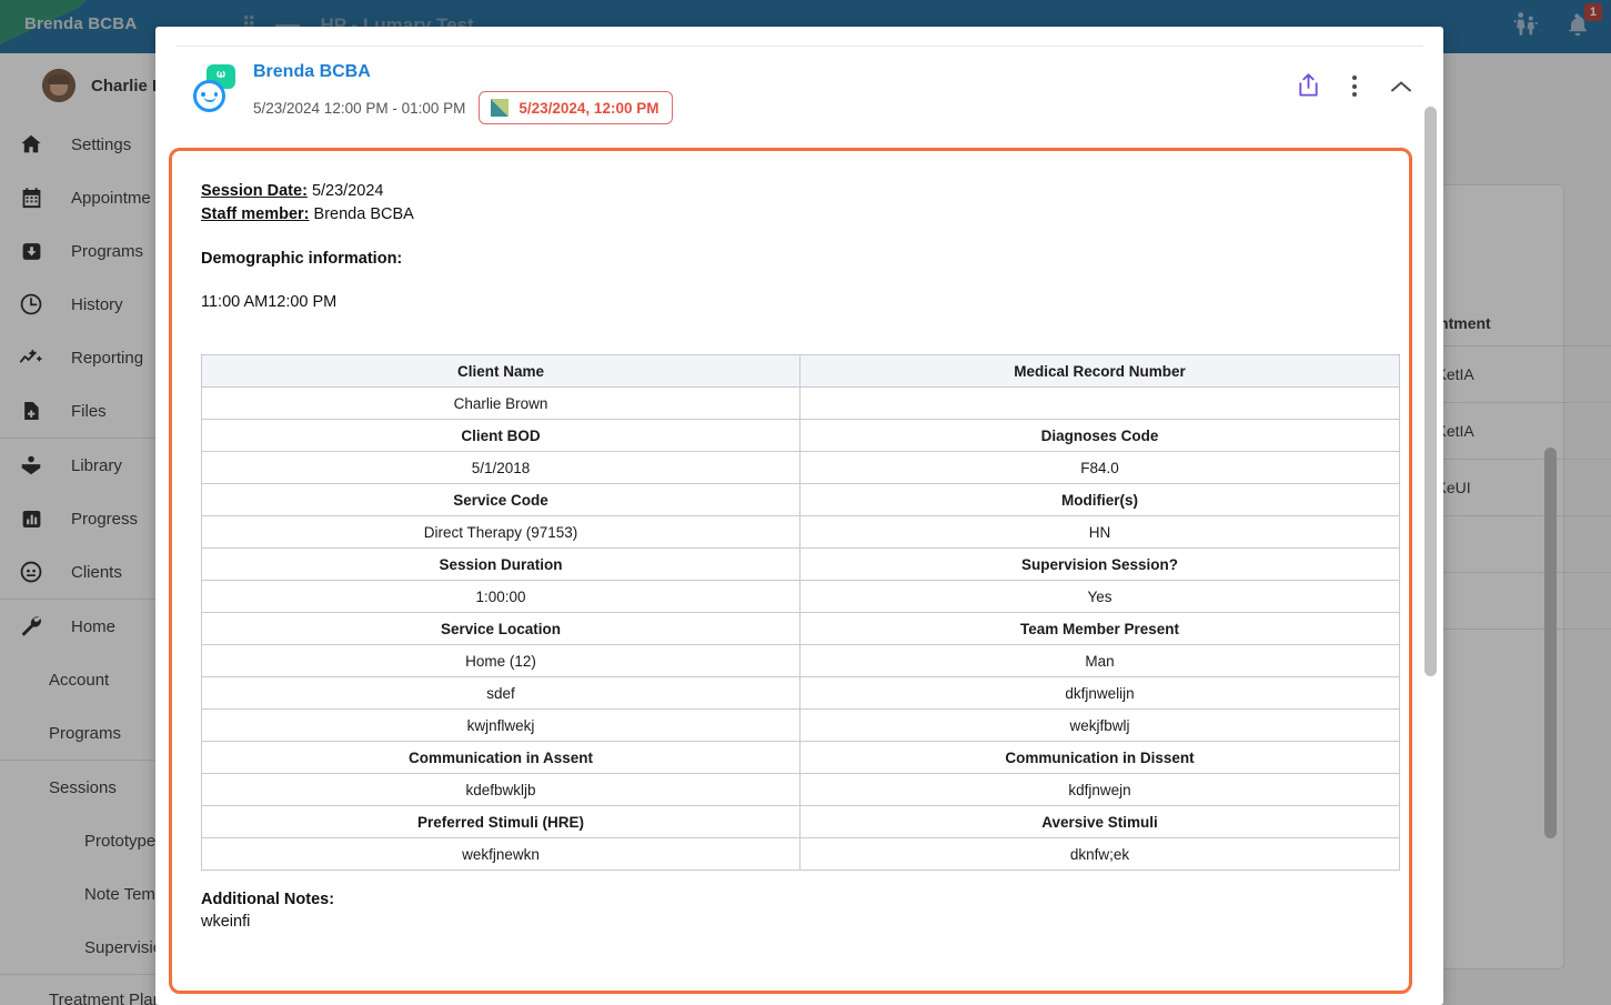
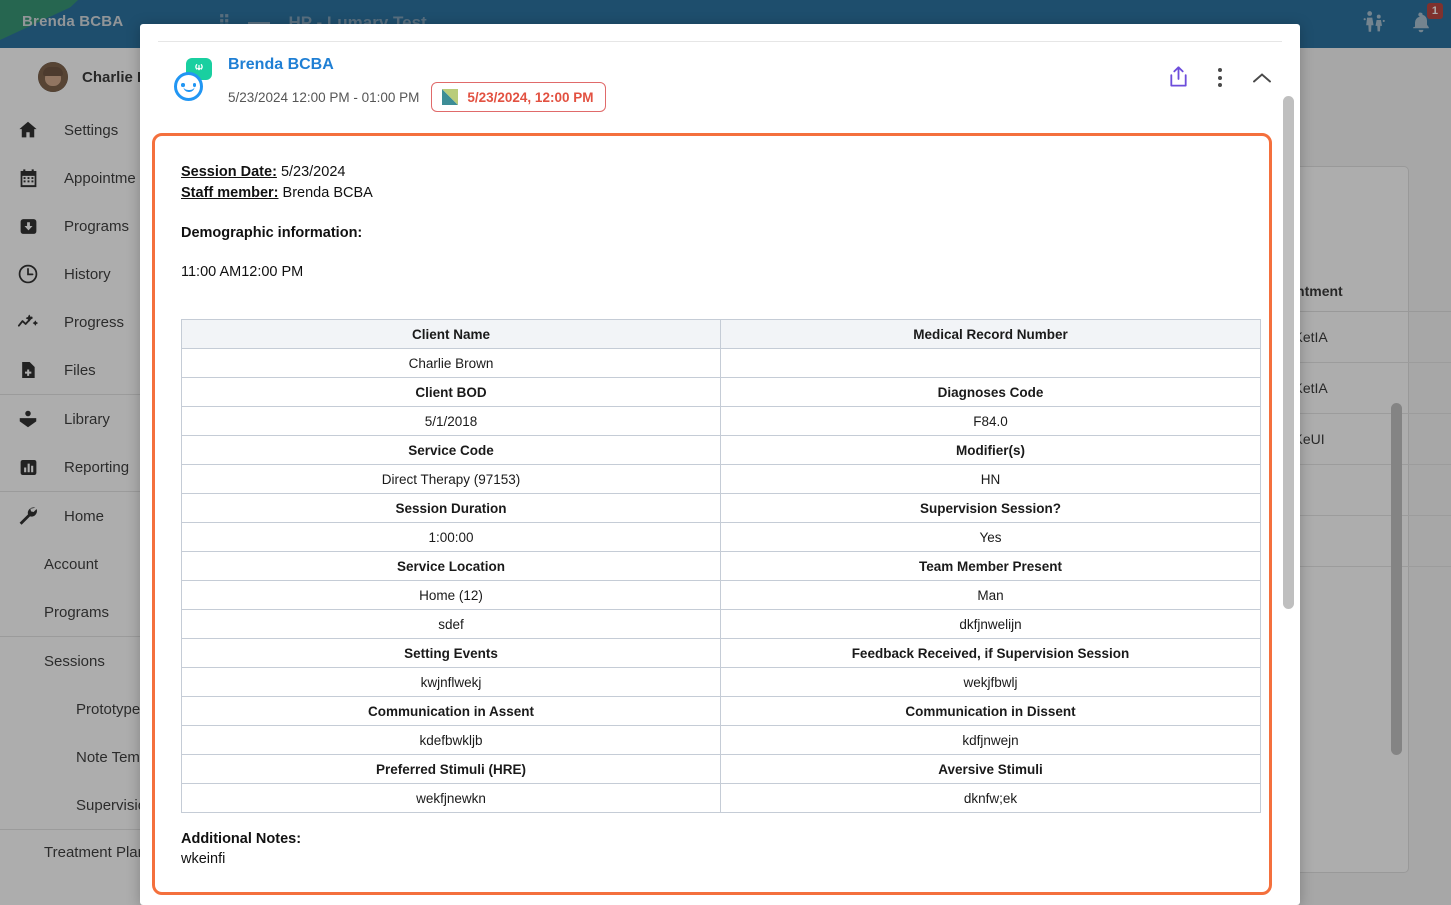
  Brenda BCBA
  ⠿
  HP - Lumary Test
  1
  Charlie
  Settings
  Appointme
  Programs
  History
- Reporting
+ Progress
  Files
  Library
- Progress
+ Reporting
- Clients
  Home
  Account
  Programs
  Sessions
  Prototype
  Note Tem
  Supervisi
  Treatment Pla
  Brenda BCBA
  5/23/2024 12:00 PM - 01:00 PM
  5/23/2024, 12:00 PM
  Session Date: 5/23/2024
  Staff member: Brenda BCBA
  Demographic information:
  11:00 AM12:00 PM
  Client Name	Medical Record Number
  Charlie Brown
  Client BOD	Diagnoses Code
  5/1/2018	F84.0
  Service Code	Modifier(s)
  Direct Therapy (97153)	HN
  Session Duration	Supervision Session?
  1:00:00	Yes
  Service Location	Team Member Present
  Home (12)	Man
  sdef	dkfjnwelijn
+ Setting Events	Feedback Received, if Supervision Session
  kwjnflwekj	wekjfbwlj
  Communication in Assent	Communication in Dissent
  kdefbwkljb	kdfjnwejn
  Preferred Stimuli (HRE)	Aversive Stimuli
  wekfjnewkn	dknfw;ek
  Additional Notes:
  wkeinfi
